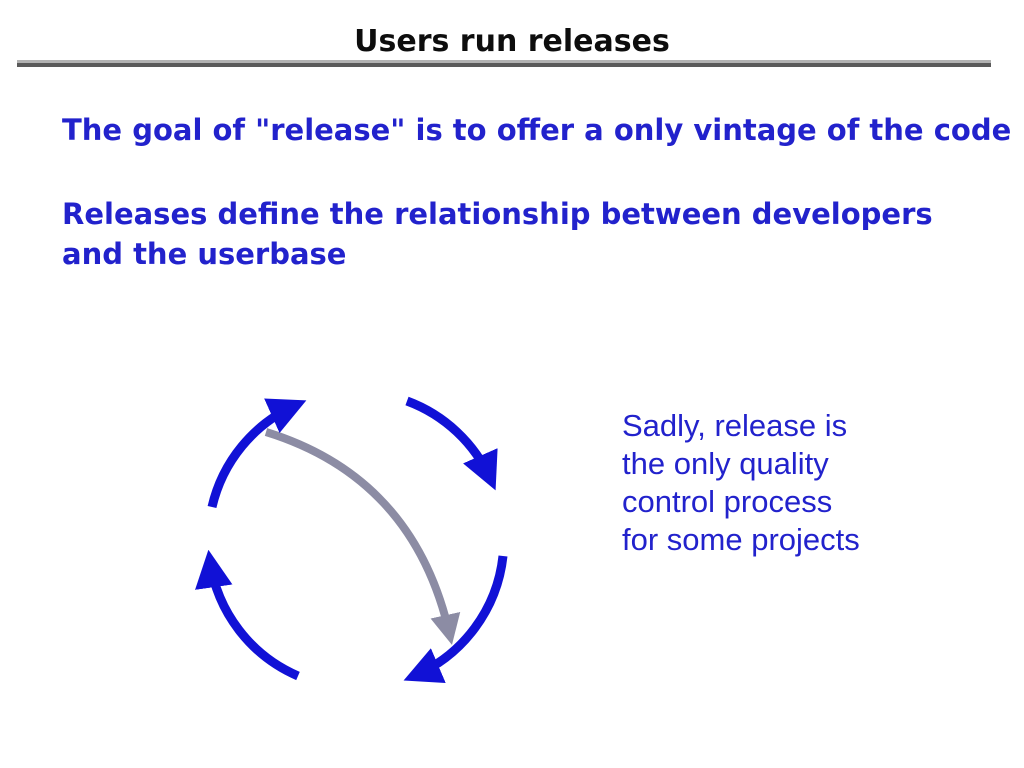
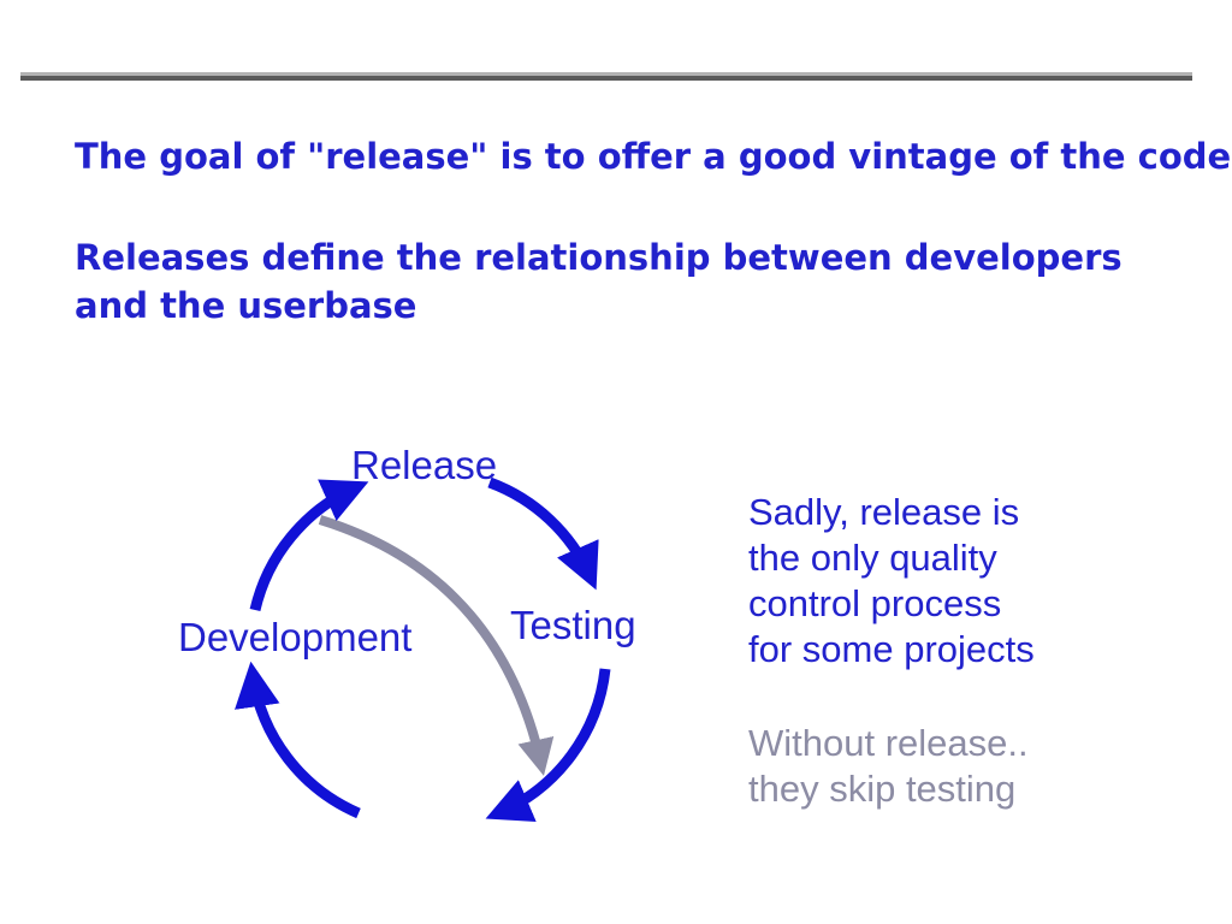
- Users run releases
- The goal of "release" is to offer a only vintage of the code
+ The goal of "release" is to offer a good vintage of the code
  Releases define the relationship between developers
  and the userbase
+ Release
+ Testing
+ Development
  Sadly, release is
  the only quality
  control process
  for some projects
+ Without release..
+ they skip testing
